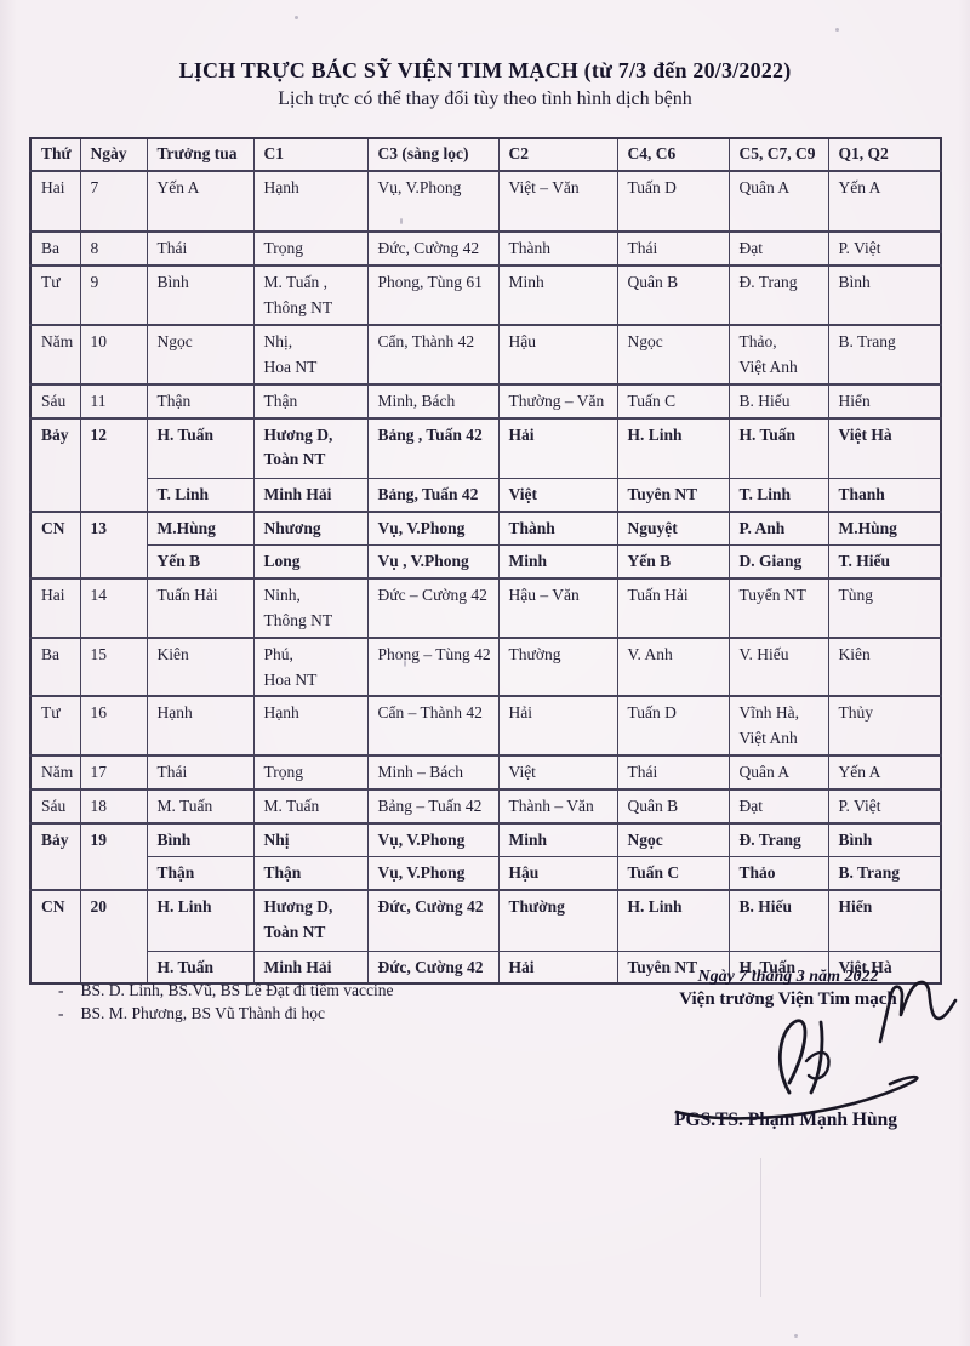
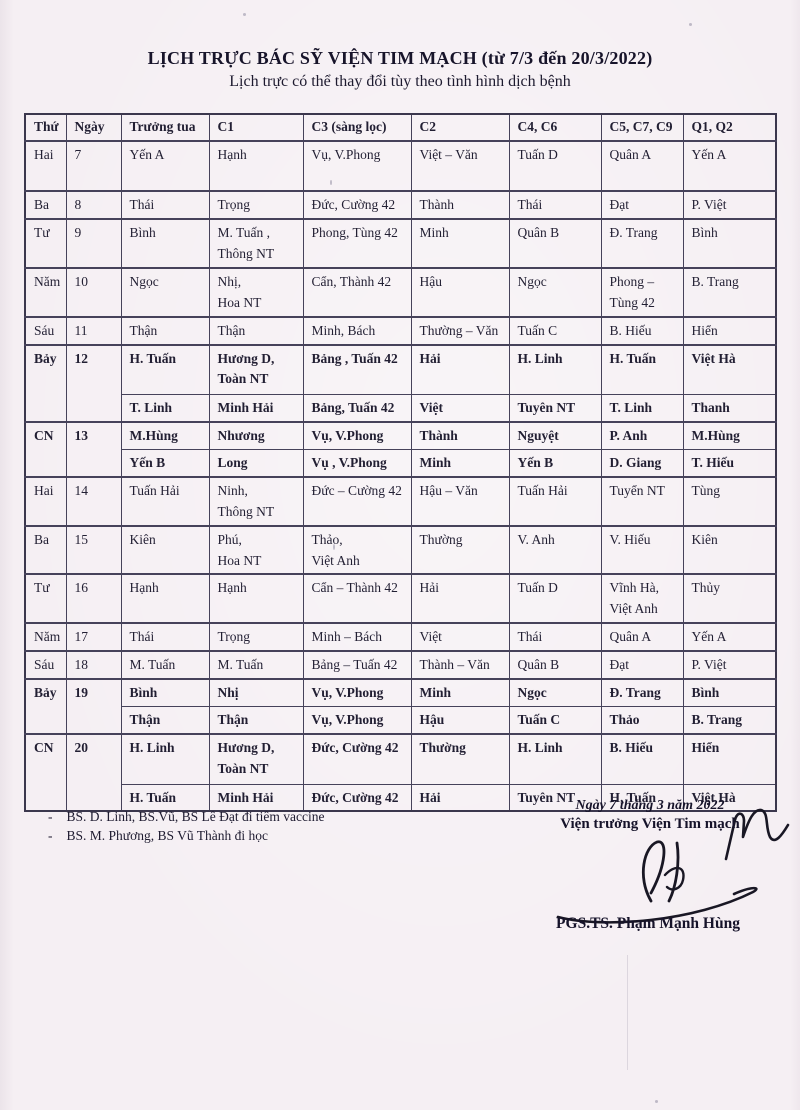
  LỊCH TRỰC BÁC SỸ VIỆN TIM MẠCH (từ 7/3 đến 20/3/2022)
  Lịch trực có thể thay đổi tùy theo tình hình dịch bệnh
  Thứ	Ngày	Trưởng tua	C1	C3 (sàng lọc)	C2	C4, C6	C5, C7, C9	Q1, Q2
  Hai	7	Yến A	Hạnh	Vụ, V.Phong	Việt – Văn	Tuấn D	Quân A	Yến A
  Ba	8	Thái	Trọng	Đức, Cường 42	Thành	Thái	Đạt	P. Việt
- Tư	9	Bình	M. Tuấn , Thông NT	Phong, Tùng 61	Minh	Quân B	Đ. Trang	Bình
+ Tư	9	Bình	M. Tuấn , Thông NT	Phong, Tùng 42	Minh	Quân B	Đ. Trang	Bình
- Năm	10	Ngọc	Nhị, Hoa NT	Cẩn, Thành 42	Hậu	Ngọc	Thảo, Việt Anh	B. Trang
+ Năm	10	Ngọc	Nhị, Hoa NT	Cẩn, Thành 42	Hậu	Ngọc	Phong – Tùng 42	B. Trang
  Sáu	11	Thận	Thận	Minh, Bách	Thường – Văn	Tuấn C	B. Hiếu	Hiển
  Bảy	12	H. Tuấn	Hương D, Toàn NT	Bảng , Tuấn 42	Hải	H. Linh	H. Tuấn	Việt Hà
  T. Linh	Minh Hải	Bảng, Tuấn 42	Việt	Tuyên NT	T. Linh	Thanh
  CN	13	M.Hùng	Nhương	Vụ, V.Phong	Thành	Nguyệt	P. Anh	M.Hùng
  Yến B	Long	Vụ , V.Phong	Minh	Yến B	D. Giang	T. Hiếu
  Hai	14	Tuấn Hải	Ninh, Thông NT	Đức – Cường 42	Hậu – Văn	Tuấn Hải	Tuyển NT	Tùng
- Ba	15	Kiên	Phú, Hoa NT	Phong – Tùng 42	Thường	V. Anh	V. Hiếu	Kiên
+ Ba	15	Kiên	Phú, Hoa NT	Thảo, Việt Anh	Thường	V. Anh	V. Hiếu	Kiên
  Tư	16	Hạnh	Hạnh	Cẩn – Thành 42	Hải	Tuấn D	Vĩnh Hà, Việt Anh	Thủy
  Năm	17	Thái	Trọng	Minh – Bách	Việt	Thái	Quân A	Yến A
  Sáu	18	M. Tuấn	M. Tuấn	Bảng – Tuấn 42	Thành – Văn	Quân B	Đạt	P. Việt
  Bảy	19	Bình	Nhị	Vụ, V.Phong	Minh	Ngọc	Đ. Trang	Bình
  Thận	Thận	Vụ, V.Phong	Hậu	Tuấn C	Thảo	B. Trang
  CN	20	H. Linh	Hương D, Toàn NT	Đức, Cường 42	Thường	H. Linh	B. Hiếu	Hiển
  H. Tuấn	Minh Hải	Đức, Cường 42	Hải	Tuyên NT	H. Tuấn	Việt Hà
  -
  BS. D. Linh, BS.Vũ, BS Lê Đạt đi tiêm vaccine
  -
  BS. M. Phương, BS Vũ Thành đi học
  Ngày 7 tháng 3 năm 2022
  Viện trưởng Viện Tim mạch
  PGS.TS. Phạm Mạnh Hùng
